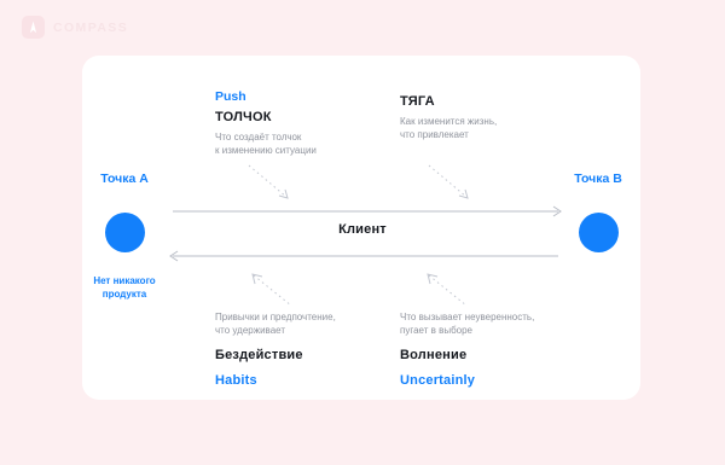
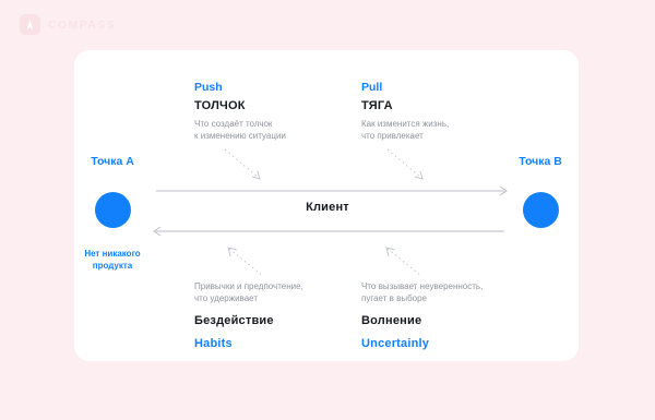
  Push
  ТОЛЧОК
  Что создаёт толчок
  к изменению ситуации
+ Pull
  ТЯГА
  Как изменится жизнь,
  что привлекает
  Точка А
  Нет никакого
  продукта
  Точка В
  Клиент
  Привычки и предпочтение,
  что удерживает
  Бездействие
  Habits
  Что вызывает неуверенность,
  пугает в выборе
  Волнение
  Uncertainly
